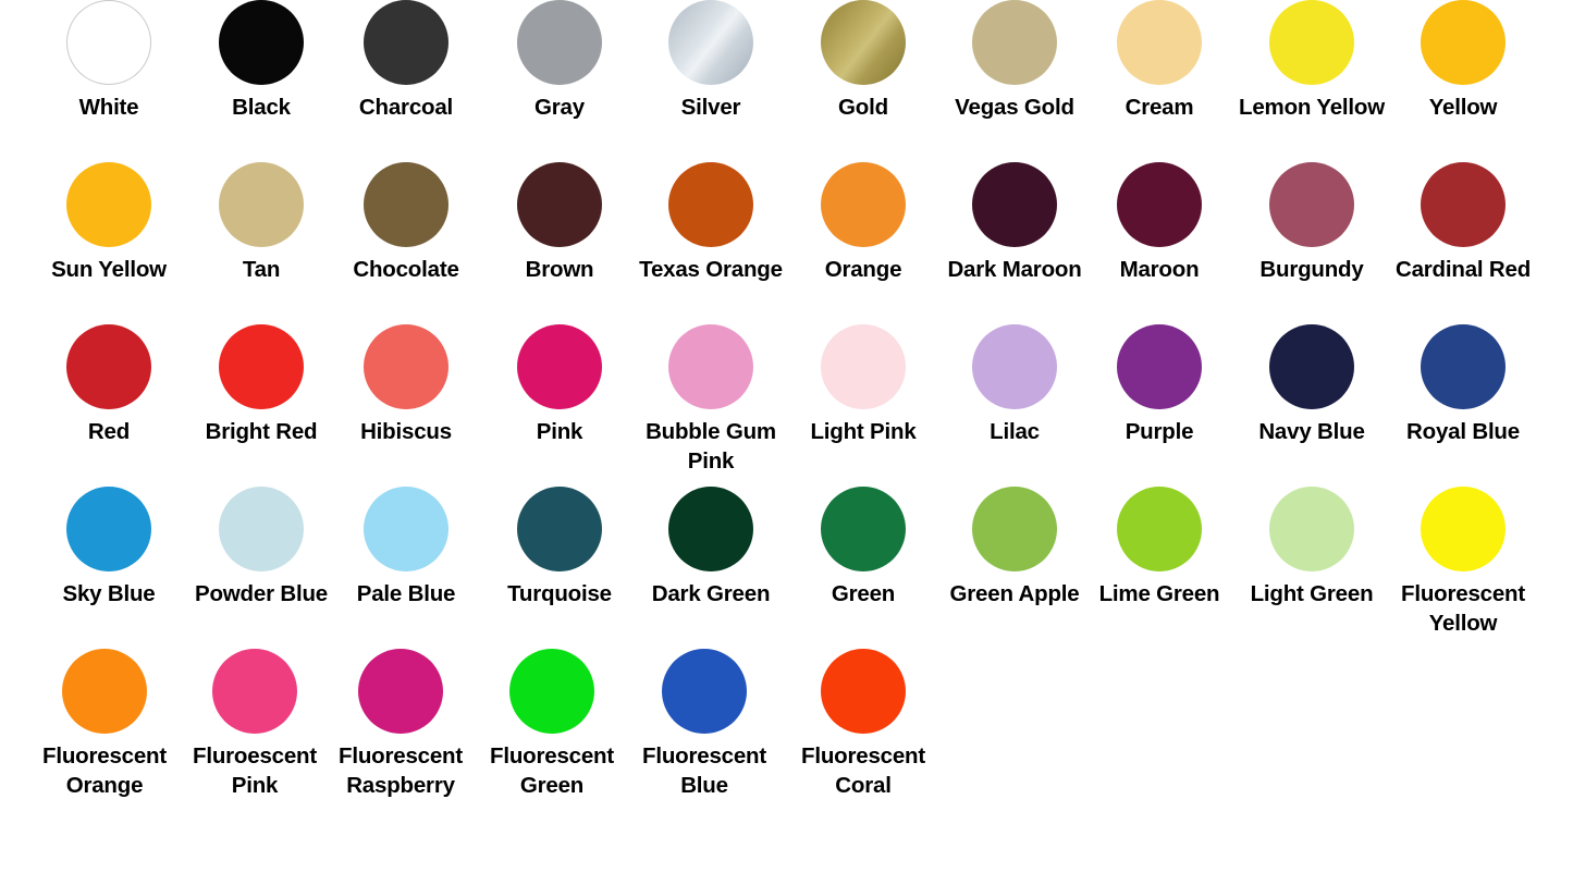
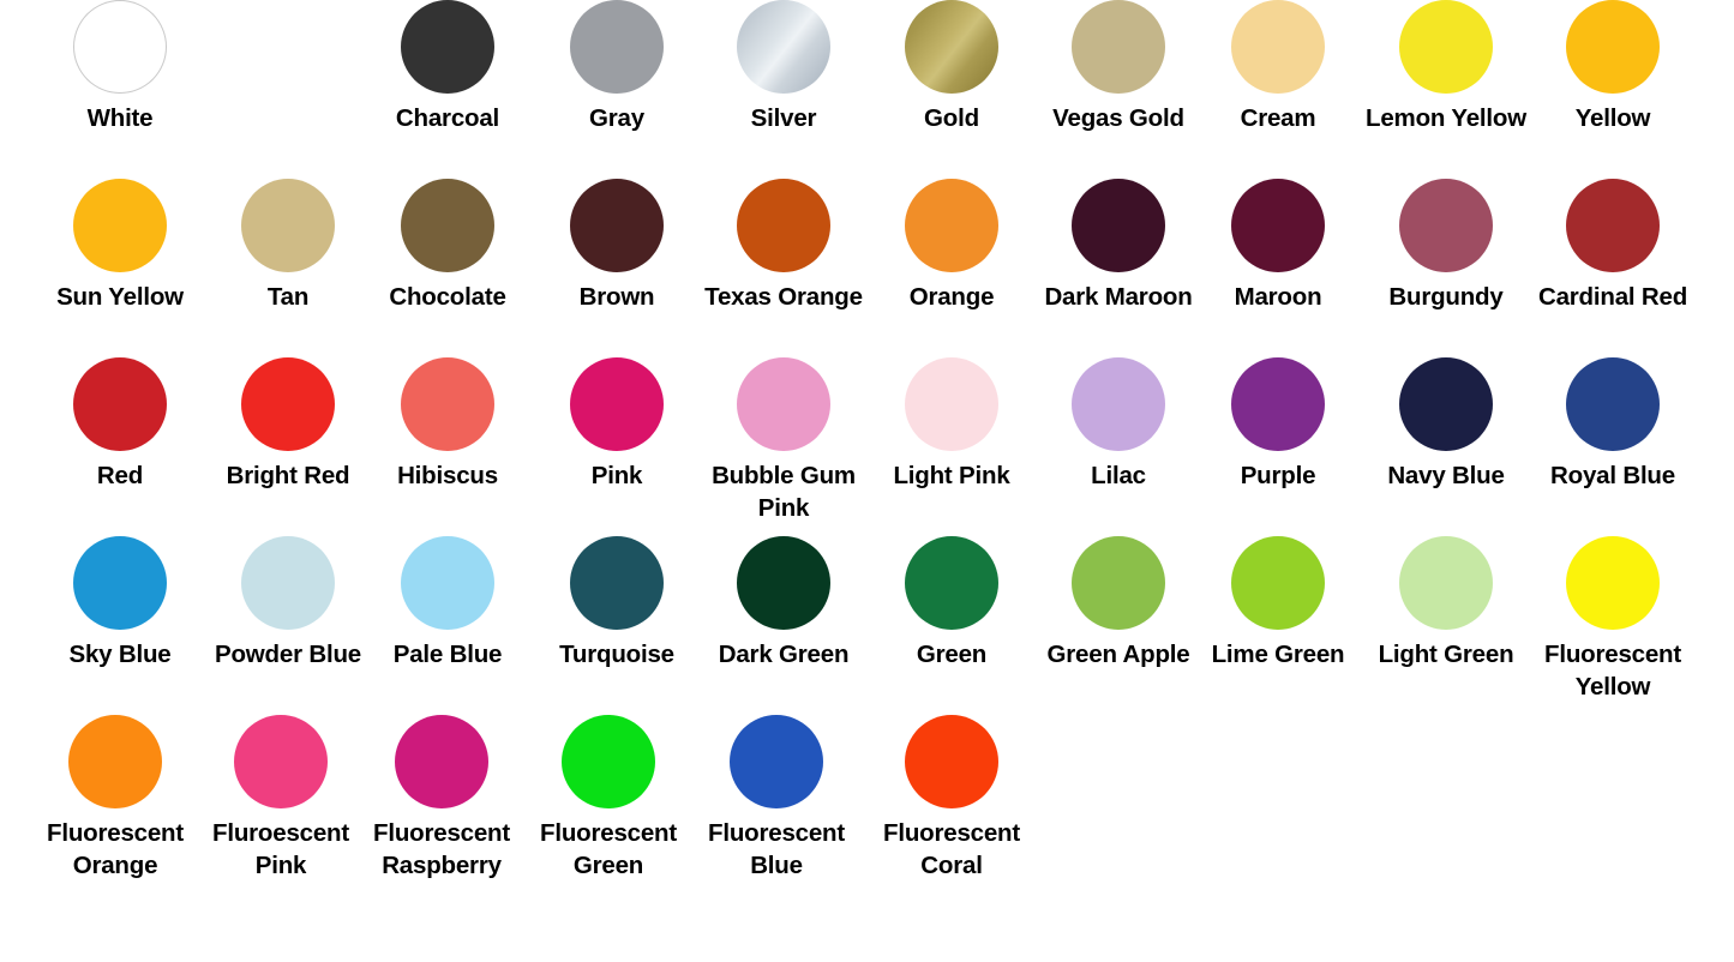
  White
- Black
  Charcoal
  Gray
  Silver
  Gold
  Vegas Gold
  Cream
  Lemon Yellow
  Yellow
  Sun Yellow
  Tan
  Chocolate
  Brown
  Texas Orange
  Orange
  Dark Maroon
  Maroon
  Burgundy
  Cardinal Red
  Red
  Bright Red
  Hibiscus
  Pink
  Bubble Gum Pink
  Light Pink
  Lilac
  Purple
  Navy Blue
  Royal Blue
  Sky Blue
  Powder Blue
  Pale Blue
  Turquoise
  Dark Green
  Green
  Green Apple
  Lime Green
  Light Green
  Fluorescent Yellow
  Fluorescent Orange
  Fluroescent Pink
  Fluorescent Raspberry
  Fluorescent Green
  Fluorescent Blue
  Fluorescent Coral
